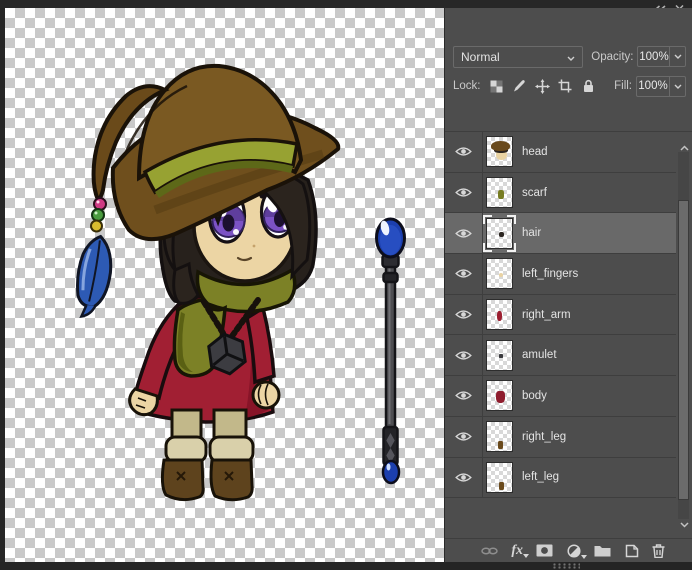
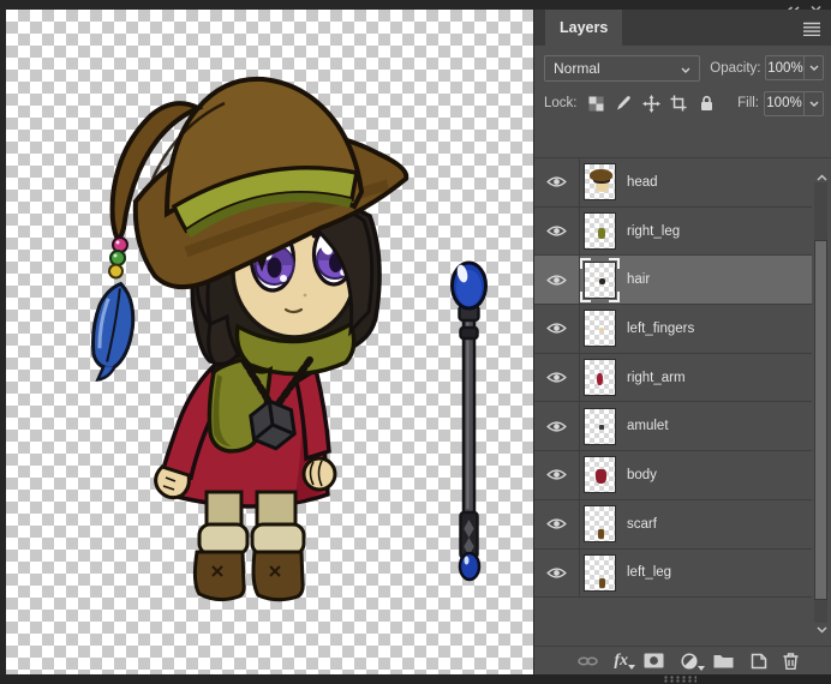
+ Layers
  Normal
  Opacity:
  100%
  Lock:
  Fill:
  100%
  head
- scarf
+ right_leg
  hair
  left_fingers
  right_arm
  amulet
  body
- right_leg
+ scarf
  left_leg
  fx
